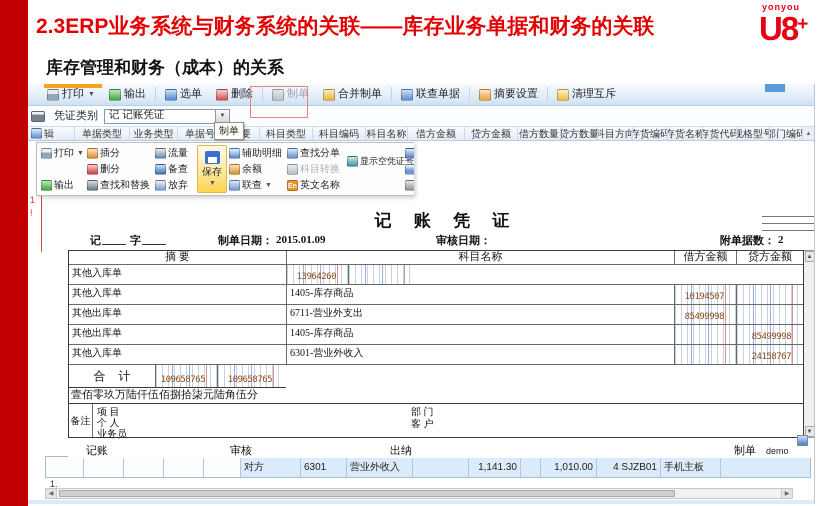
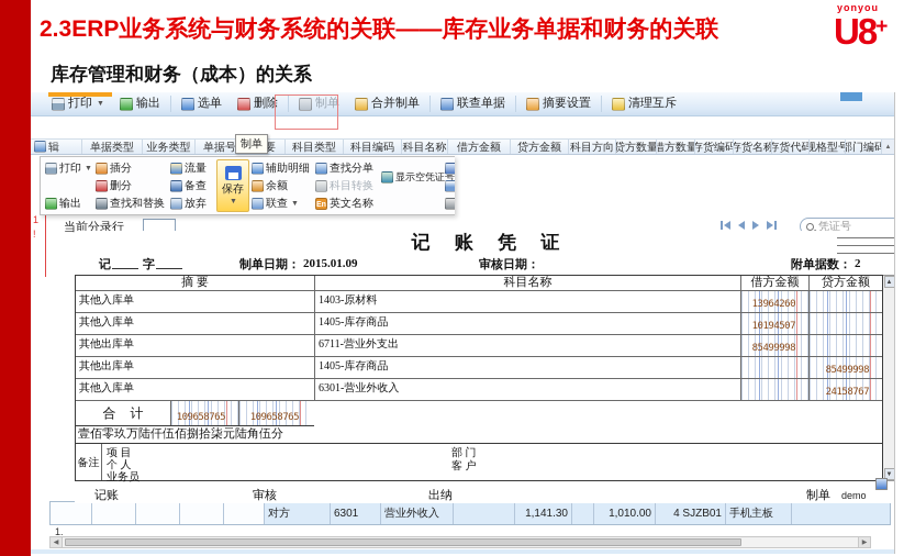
  2.3ERP业务系统与财务系统的关联——库存业务单据和财务的关联
  yonyou
  U8+
  库存管理和财务（成本）的关系
  打印
  输出
  选单
  删除
  制单
  合并制单
  联查单据
  摘要设置
  清理互斥
- 凭证类别
- 记 记账凭证
  辑
  单据类型
  业务类型
  单据号
  科目类型
  科目编码
  科目名称
  借方金额
  贷方金额
- 借方数量
+ 科目方向
  贷方数量
- 科目方向
+ 借方数量
  存货编码
  存货名称
  存货代码
  规格型号
  部门编码
  制单
  打印
  输出
  插分
  删分
  查找和替换
  流量
  备查
  放弃
  保存
  辅助明细
  余额
  联查
  查找分单
  科目转换
  英文名称
  显示空凭证号
+ 当前分录行
+ 凭证号
  1
  !
  记 账 凭 证
  记
  字
  制单日期：
  2015.01.09
  审核日期：
  附单据数：
  2
  摘 要
  科目名称
  借方金额
  贷方金额
  其他入库单
+ 1403-原材料
  13964260
  其他入库单
  1405-库存商品
  10194507
  其他出库单
  6711-营业外支出
  85499998
  其他出库单
  1405-库存商品
  85499998
  其他入库单
  6301-营业外收入
  24158767
  合 计
  109658765
  109658765
  壹佰零玖万陆仟伍佰捌拾柒元陆角伍分
  备注
  项 目
  个 人
  业务员
  部 门
  客 户
  记账
  审核
  出纳
  制单
  demo
  对方
  6301
  营业外收入
  1,141.30
  1,010.00
  4 SJZB01
  手机主板
  1.
